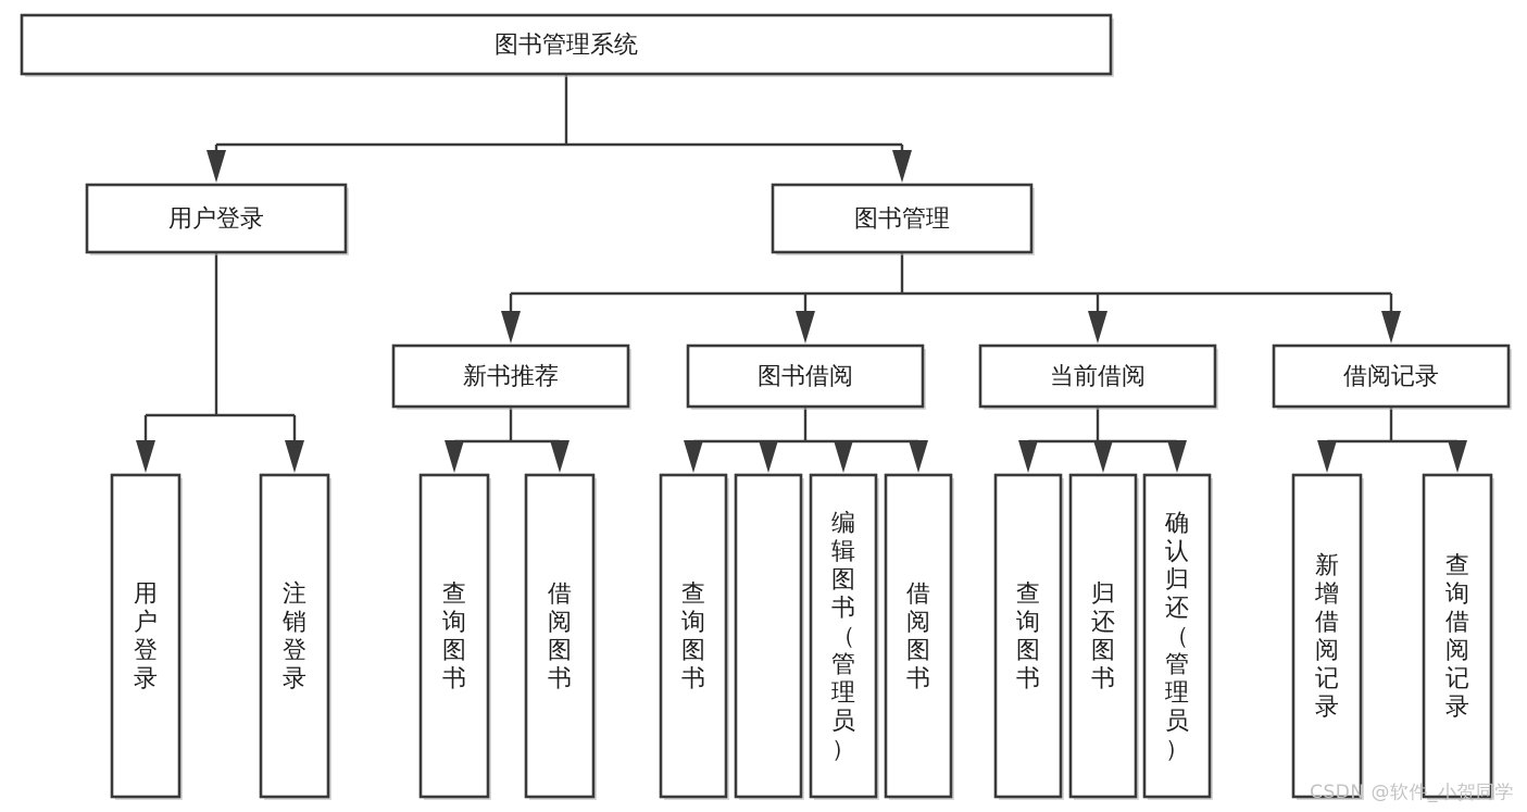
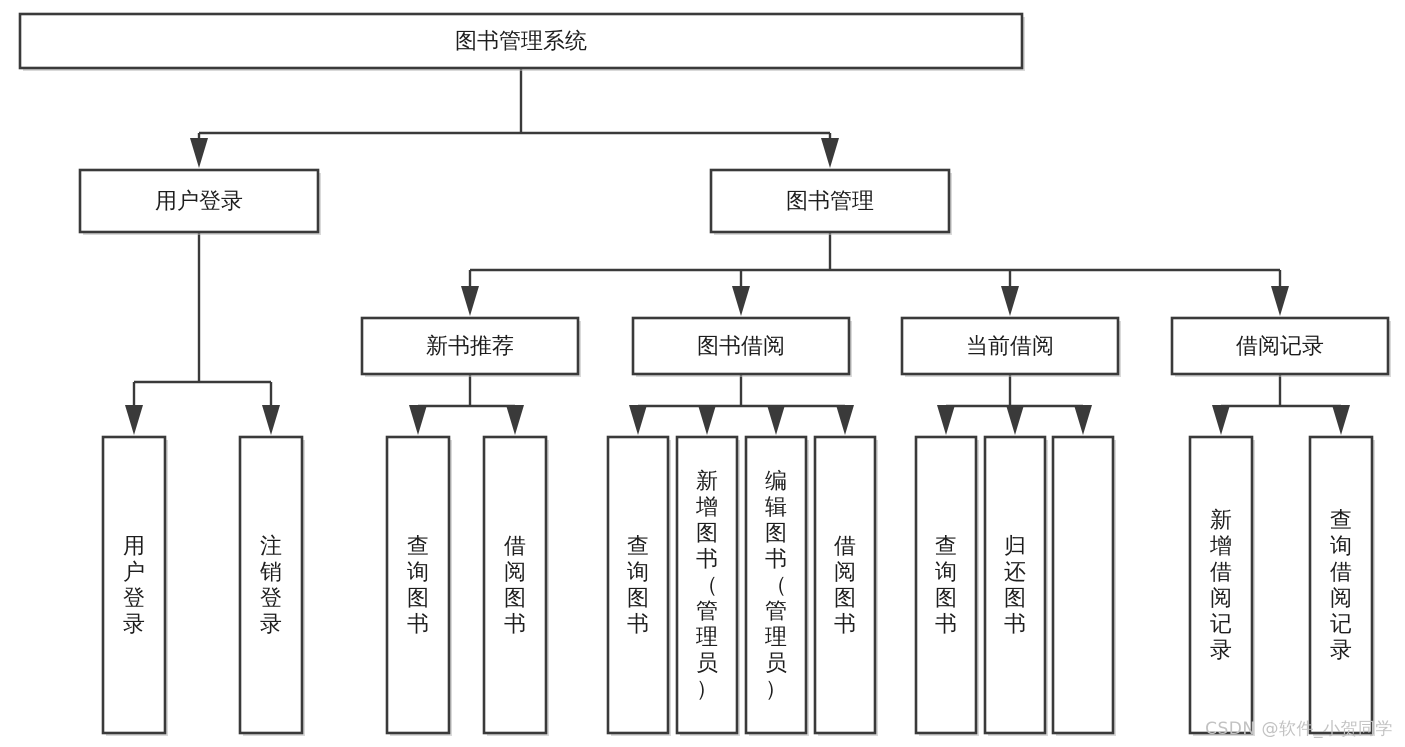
  图书管理系统
  用户登录
  图书管理
  新书推荐
  图书借阅
  当前借阅
  借阅记录
  用户登录
  注销登录
  查询图书
  借阅图书
  查询图书
+ 新增图书（管理员）
  编辑图书（管理员）
  借阅图书
  查询图书
  归还图书
- 确认归还（管理员）
  新增借阅记录
  查询借阅记录
  CSDN @软件_小贺同学
